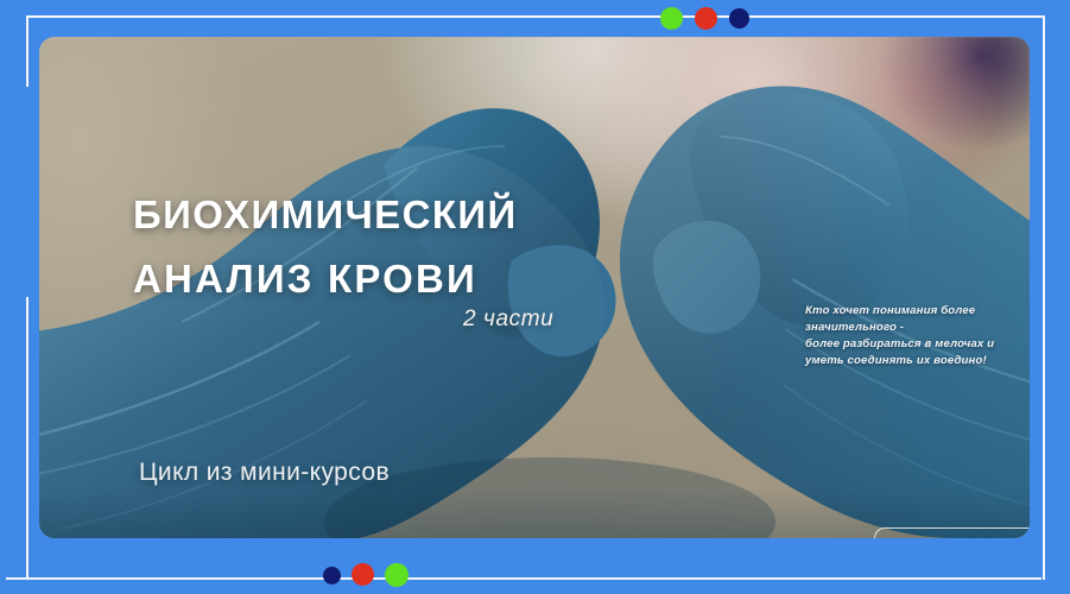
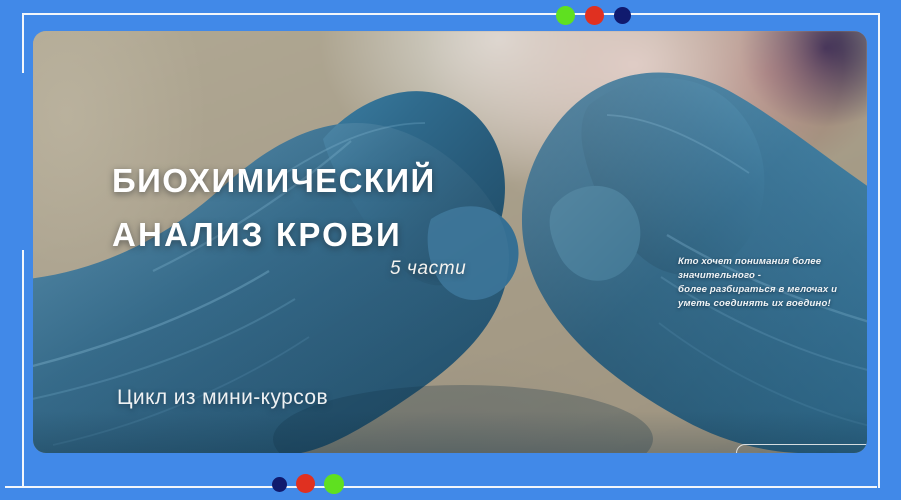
  БИОХИМИЧЕСКИЙ
  АНАЛИЗ КРОВИ
- 2 части
+ 5 части
  Кто хочет понимания более
  значительного -
  более разбираться в мелочах и
  уметь соединять их воедино!
  Цикл из мини-курсов
